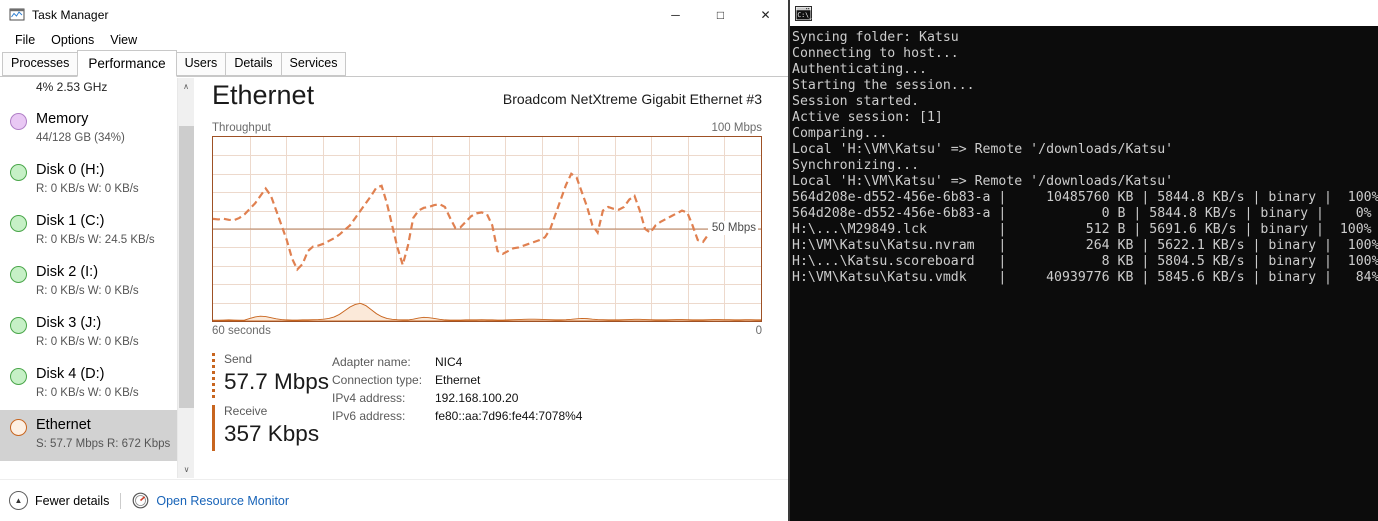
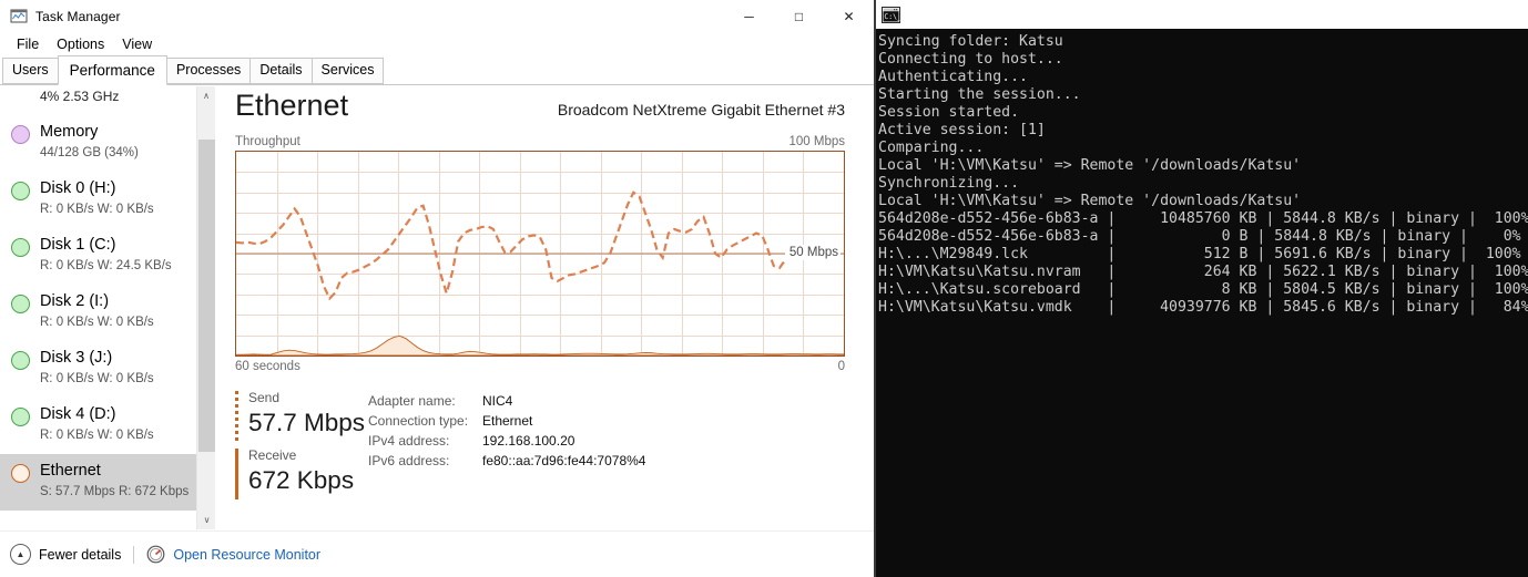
  Task Manager
  ─
  □
  ✕
  File
  Options
  View
- Processes
+ Users
  Performance
- Users
+ Processes
  Details
  Services
  4% 2.53 GHz
  Memory
  44/128 GB (34%)
  Disk 0 (H:)
  R: 0 KB/s W: 0 KB/s
  Disk 1 (C:)
  R: 0 KB/s W: 24.5 KB/s
  Disk 2 (I:)
  R: 0 KB/s W: 0 KB/s
  Disk 3 (J:)
  R: 0 KB/s W: 0 KB/s
  Disk 4 (D:)
  R: 0 KB/s W: 0 KB/s
  Ethernet
  S: 57.7 Mbps R: 672 Kbps
  ∧
  ∨
  Ethernet
  Broadcom NetXtreme Gigabit Ethernet #3
  Throughput
  100 Mbps
  50 Mbps
  60 seconds
  0
  Send
  57.7 Mbps
  Receive
- 357 Kbps
+ 672 Kbps
  Adapter name:
  NIC4
  Connection type:
  Ethernet
  IPv4 address:
  192.168.100.20
  IPv6 address:
  fe80::aa:7d96:fe44:7078%4
  ▲
  Fewer details
  Open Resource Monitor
  C:\_
  Syncing folder: Katsu
  Connecting to host...
  Authenticating...
  Starting the session...
  Session started.
  Active session: [1]
  Comparing...
  Local 'H:\VM\Katsu' => Remote '/downloads/Katsu'
  Synchronizing...
  Local 'H:\VM\Katsu' => Remote '/downloads/Katsu'
  564d208e-d552-456e-6b83-a | 10485760 KB | 5844.8 KB/s | binary | 100%
  564d208e-d552-456e-6b83-a | 0 B | 5844.8 KB/s | binary | 0%
  H:\...\M29849.lck | 512 B | 5691.6 KB/s | binary | 100%
  H:\VM\Katsu\Katsu.nvram | 264 KB | 5622.1 KB/s | binary | 100%
  H:\...\Katsu.scoreboard | 8 KB | 5804.5 KB/s | binary | 100%
  H:\VM\Katsu\Katsu.vmdk | 40939776 KB | 5845.6 KB/s | binary | 84%
